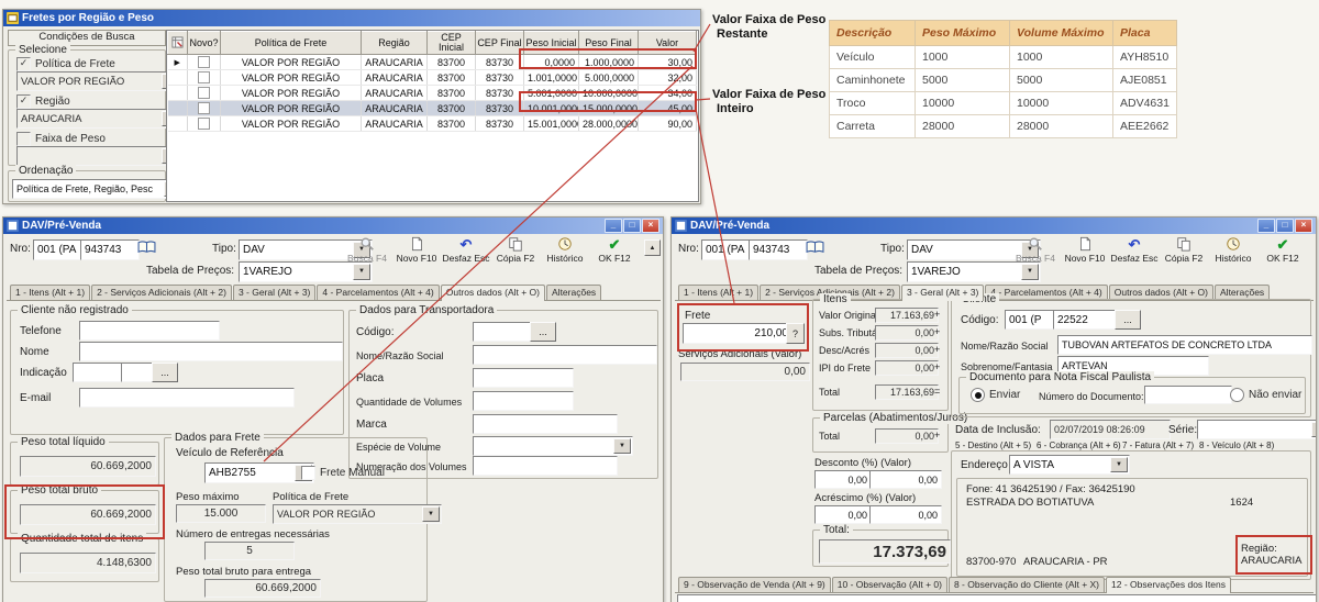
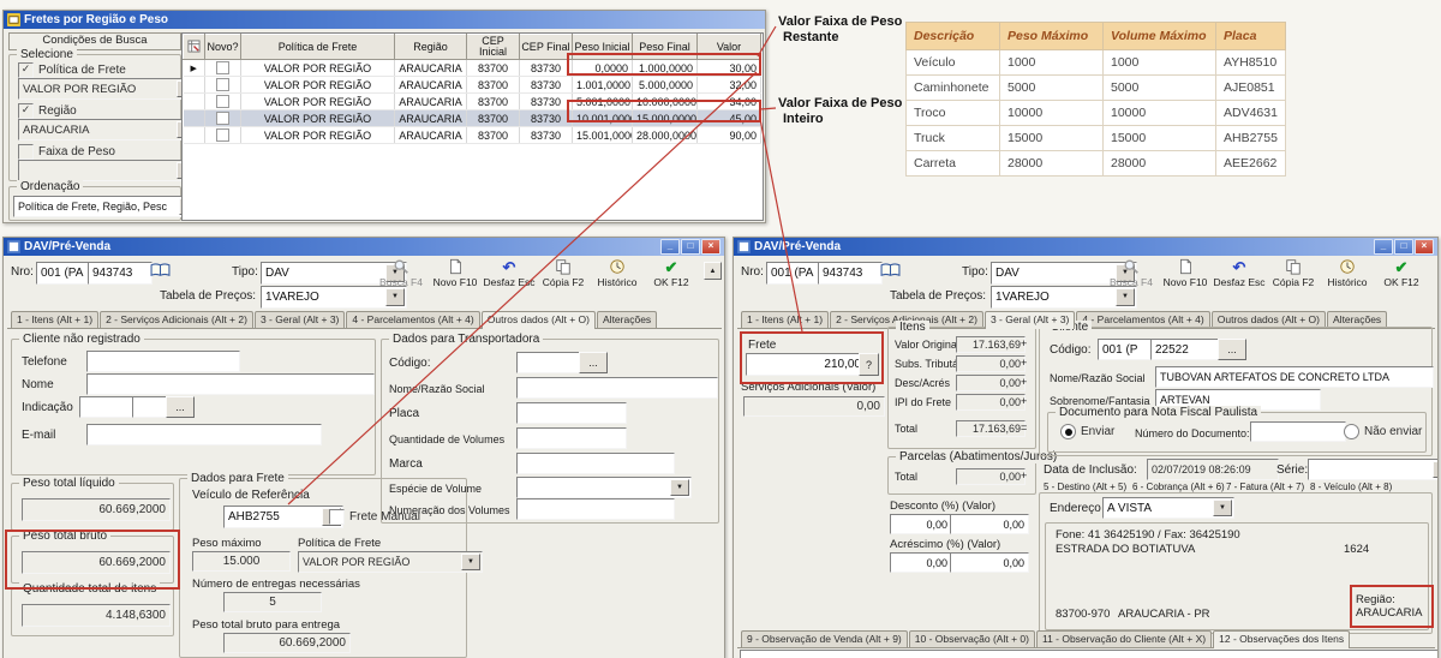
  Fretes por Região e Peso
  Condições de Busca
  Selecione
  ✓
  Política de Frete
  VALOR POR REGIÃO
  ✓
  Região
  ARAUCARIA
  Faixa de Peso
  Ordenação
  Política de Frete, Região, Pesc
  	Novo?	Política de Frete	Região	CEP Inicial	CEP Final	Peso Inicial	Peso Final	Valor
  		VALOR POR REGIÃO	ARAUCARIA	83700	83730	0,0000	1.000,0000	30,00
  		VALOR POR REGIÃO	ARAUCARIA	83700	83730	1.001,0000	5.000,0000	3200
  		VALOR POR REGIÃO	ARAUCARIA	83700	83730	5.001,0000	10.000,0000	34,00
  		VALOR POR REGIÃO	ARAUCARIA	83700	83730	10.001,000	15.000,0000	45,00
  		VALOR POR REGIÃO	ARAUCARIA	83700	83730	15.001,000	28.000,000	90,00
  Valor Faixa de Peso
  Restante
  Valor Faixa de Peso
  Inteiro
  Descrição	Peso Máximo	Volume Máximo	Placa
  Veículo	1000	1000	AYH8510
  Caminhonete	5000	5000	AJE0851
  Troco	10000	10000	ADV4631
+ Truck	15000	15000	AHB2755
  Carreta	28000	28000	AEE2662
  DAV/Pré-Venda
  _
  □
  ×
  Nro:
  001 (PA
  943743
  Tipo:
  DAV
  Busca F4
  Novo F10
  ↶
  Desfaz Esc
  Cópia F2
  Histórico
  ✔
  OK F12
  Tabela de Preços:
  1VAREJO
  1 - Itens (Alt + 1)
  2 - Serviços Adicionais (Alt + 2)
  3 - Geral (Alt + 3)
  4 - Parcelamentos (Alt + 4)
  Outros dados (Alt + O)
  Alterações
  Cliente não registrado
  Telefone
  Nome
  Indicação
  ...
  E-mail
  Dados para Tansportadora
  Código:
  ...
  Nome/Razão Social
  Placa
  Quantidade de Volumes
  Marca
  Espécie de Volume
  Numeração dos Volumes
  Peso total líquido
  60.669,2000
  Peso total bruto
  60.669,2000
  Quantidade total de itens
  4.148,6300
  Dados para Frete
  Veículo de Referênia
  AHB2755
  Frete Manual
  Peso máximo
  Política de Frete
  15.000
  VALOR POR REGIÃO
  Número de entregas necessárias
  5
  Peso total bruto para entrega
  60.669,2000
  DAV/ré-Venda
  _
  □
  ×
  Nro:
  001 (PA
  943743
  Tipo:
  DAV
  Busca F4
  Novo F10
  ↶
  Desfaz Esc
  Cópia F2
  Histórico
  ✔
  OK F12
  Tabela de Preços:
  1VAREJO
  1 - Itens (Alt + 1)
  2 - Serviços Adicionais (Alt + 2)
  3 - Geral (Alt + 3)
  4 - Parcelamentos (Alt + 4)
  Outros dados (Alt + O)
  Alterações
  Frete
  210,0
  ?
  Serviços Adicionais (Valor)
  0,00
  Itens
  Valor Origina
  17.163,69
  +
  Subs. Tribut
  0,00
  +
  Desc/Acrés
  0,00
  +
  IPI do Frete
  0,00
  +
  Total
  17.163,69
  =
  Parcelas (Abatimentos/Juros)
  Total
  0,00
  +
  Desconto (%) (Valor)
  0,00
  0,00
  Acréscimo (%) (Valor)
  0,00
  0,00
- Total:
- 17.373,69
  Código:
  001 (P
  22522
  ...
  Nome/Razão Social
  TUBOVAN ARTEFATOS DE CONCRETO LTDA
  Sobrenome/Fantasia
  ARTEVAN
  Documento para Nota Fiscal Paulista
  Enviar
  Número do Documento:
  Não enviar
  Data de Inclusão:
  02/07/2019 08:26:09
  Série:
  5 - Destino (Alt + 5)
  6 - Cobrança (Alt + 6)
  7 - Fatura (Alt + 7)
  8 - Veículo (Alt + 8)
  Endereço
  A VISTA
  Fone: 41 36425190 / Fax: 36425190
  ESTRADA DO BOTIATUVA
  1624
  83700-970
  ARAUCARIA - PR
  Região:
  ARAUCARIA
  9 - Observação de Venda (Alt + 9)
  10 - Observação (Alt + 0)
- 8 - Observação do Cliente (Alt + X)
+ 11 - Observação do Cliente (Alt + X)
  12 - Observações dos Itens
